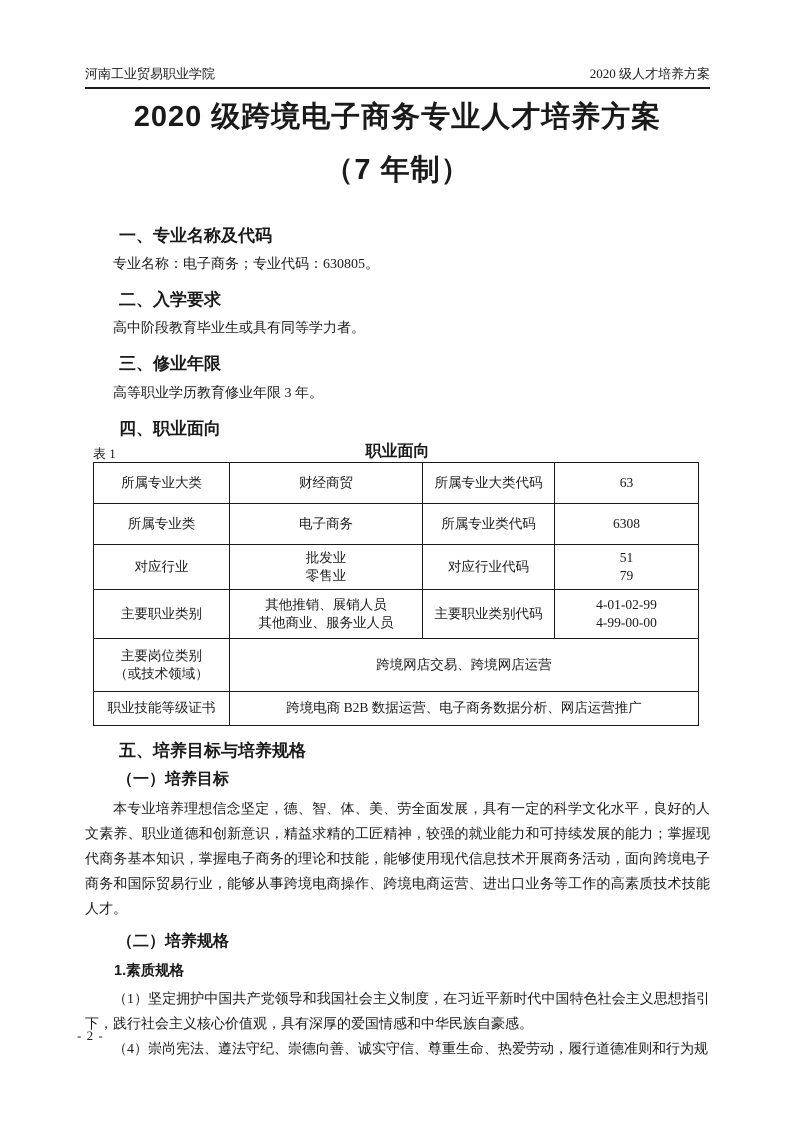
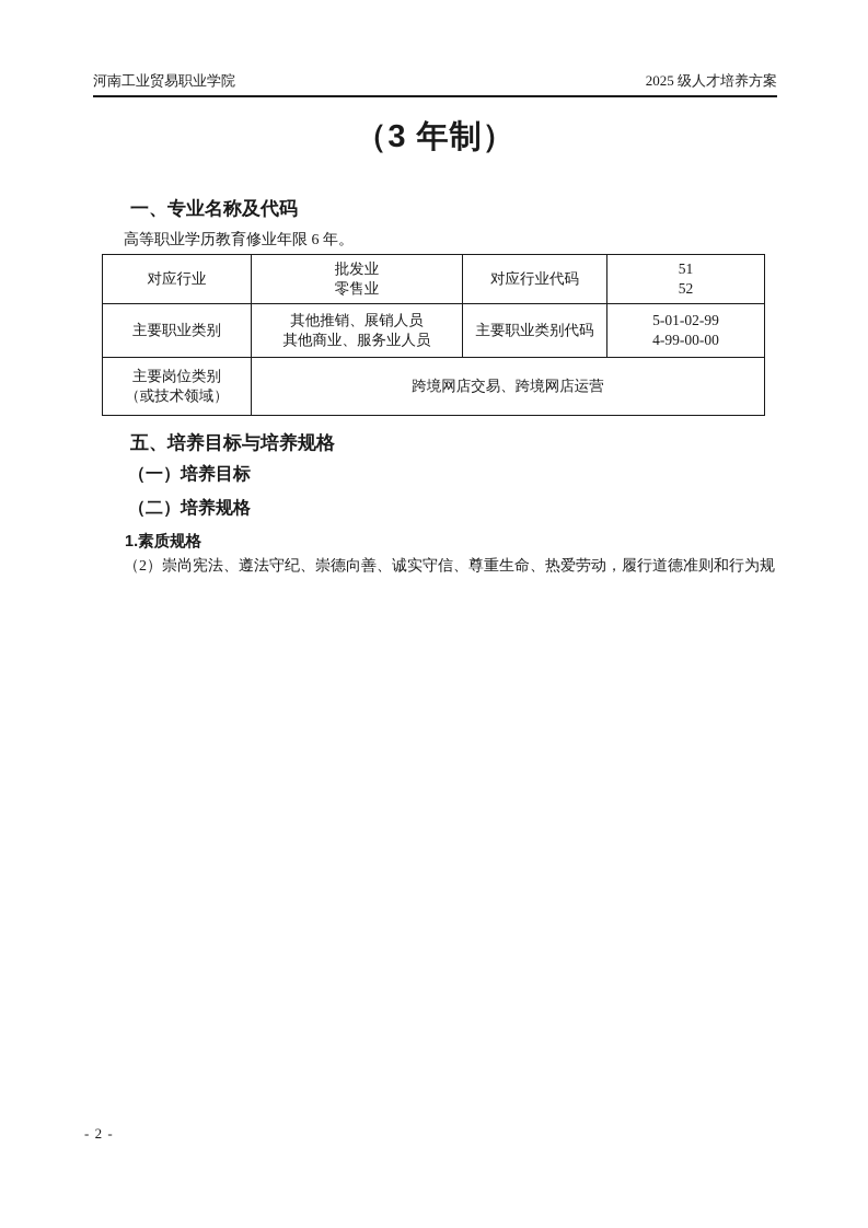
  河南工业贸易职业学院
- 2020 级人才培养方案
+ 2025 级人才培养方案
- 2020 级跨境电子商务专业人才培养方案
- （7 年制）
+ （3 年制）
  一、专业名称及代码
- 专业名称：电子商务；专业代码：630805。
- 二、入学要求
- 高中阶段教育毕业生或具有同等学力者。
- 三、修业年限
- 高等职业学历教育修业年限 3 年。
+ 高等职业学历教育修业年限 6 年。
- 四、职业面向
- 表 1
- 职业面向
- 所属专业大类	财经商贸	所属专业大类代码	63
- 所属专业类	电子商务	所属专业类代码	6308
- 对应行业	批发业 零售业	对应行业代码	51 79
+ 对应行业	批发业 零售业	对应行业代码	51 52
- 主要职业类别	其他推销、展销人员 其他商业、服务业人员	主要职业类别代码	4-01-02-99 4-99-00-00
+ 主要职业类别	其他推销、展销人员 其他商业、服务业人员	主要职业类别代码	5-01-02-99 4-99-00-00
  主要岗位类别 （或技术领域）	跨境网店交易、跨境网店运营
- 职业技能等级证书	跨境电商 B2B 数据运营、电子商务数据分析、网店运营推广
  五、培养目标与培养规格
  （一）培养目标
- 本专业培养理想信念坚定，德、智、体、美、劳全面发展，具有一定的科学文化水平，良好的人文素养、职业道德和创新意识，精益求精的工匠精神，较强的就业能力和可持续发展的能力；掌握现代商务基本知识，掌握电子商务的理论和技能，能够使用现代信息技术开展商务活动，面向跨境电子商务和国际贸易行业，能够从事跨境电商操作、跨境电商运营、进出口业务等工作的高素质技术技能人才。
  （二）培养规格
  1.素质规格
- （1）坚定拥护中国共产党领导和我国社会主义制度，在习近平新时代中国特色社会主义思想指引下，践行社会主义核心价值观，具有深厚的爱国情感和中华民族自豪感。
- （4）崇尚宪法、遵法守纪、崇德向善、诚实守信、尊重生命、热爱劳动，履行道德准则和行为规
+ （2）崇尚宪法、遵法守纪、崇德向善、诚实守信、尊重生命、热爱劳动，履行道德准则和行为规
  - 2 -
